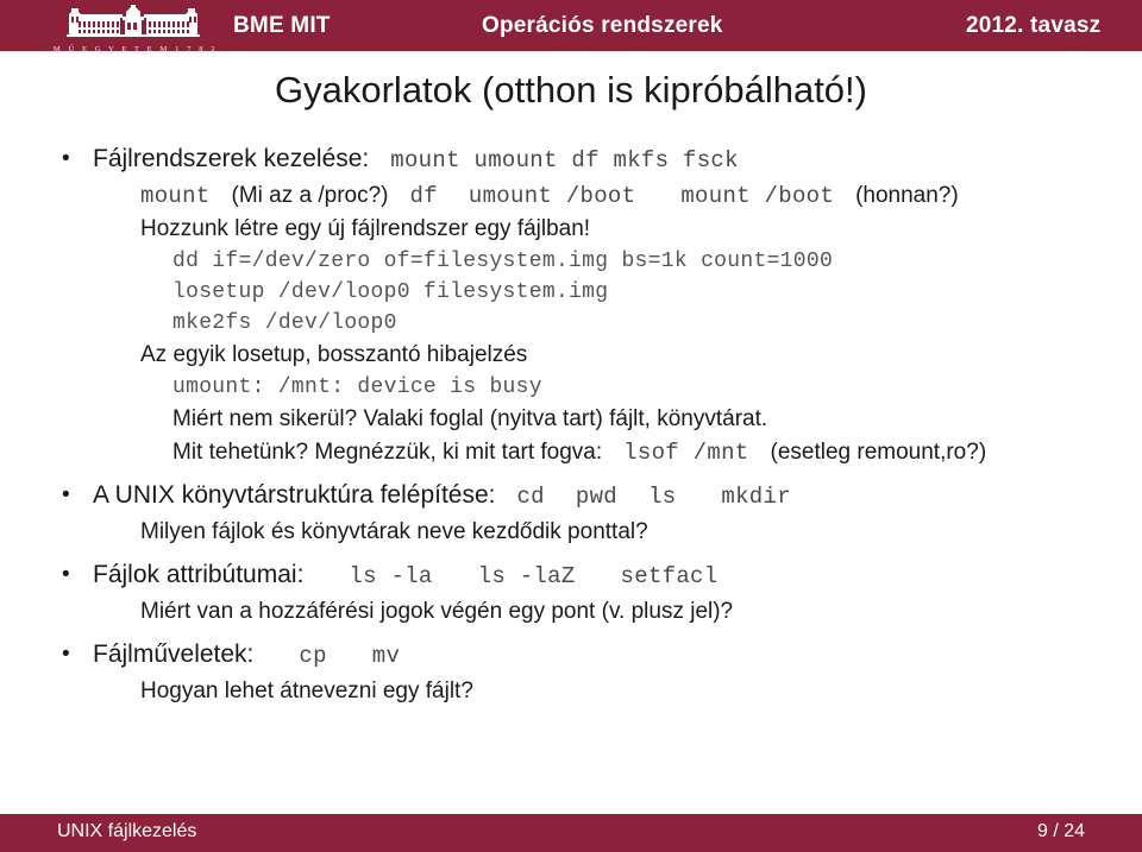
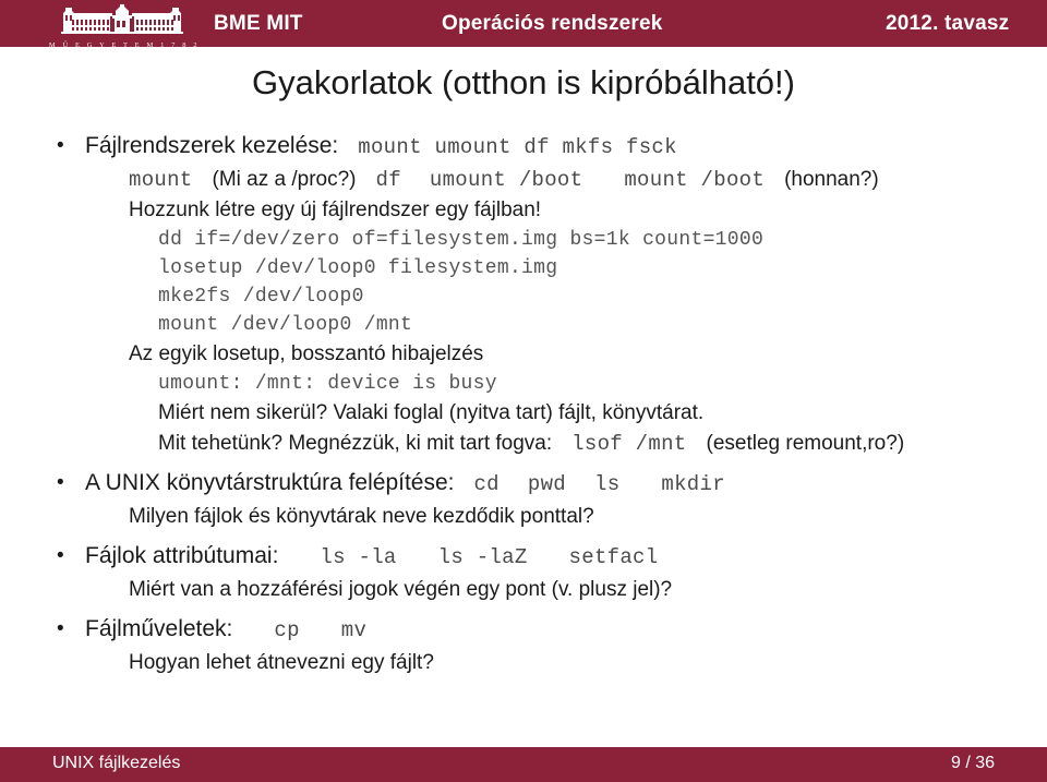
  BME MIT
  Operációs rendszerek
  2012. tavasz
  Gyakorlatok (otthon is kipróbálható!)
  •
  Fájlrendszerek kezelése: mount umount df mkfs fsck
  mount (Mi az a /proc?) df umount /boot mount /boot (honnan?)
  Hozzunk létre egy új fájlrendszer egy fájlban!
  dd if=/dev/zero of=filesystem.img bs=1k count=1000
  losetup /dev/loop0 filesystem.img
  mke2fs /dev/loop0
+ mount /dev/loop0 /mnt
  Az egyik losetup, bosszantó hibajelzés
  umount: /mnt: device is busy
  Miért nem sikerül? Valaki foglal (nyitva tart) fájlt, könyvtárat.
  Mit tehetünk? Megnézzük, ki mit tart fogva: lsof /mnt (esetleg remount,ro?)
  •
  A UNIX könyvtárstruktúra felépítése: cd pwd ls mkdir
  Milyen fájlok és könyvtárak neve kezdődik ponttal?
  •
  Fájlok attribútumai: ls -la ls -laZ setfacl
  Miért van a hozzáférési jogok végén egy pont (v. plusz jel)?
  •
  Fájlműveletek: cp mv
  Hogyan lehet átnevezni egy fájlt?
  UNIX fájlkezelés
- 9 / 24
+ 9 / 36
